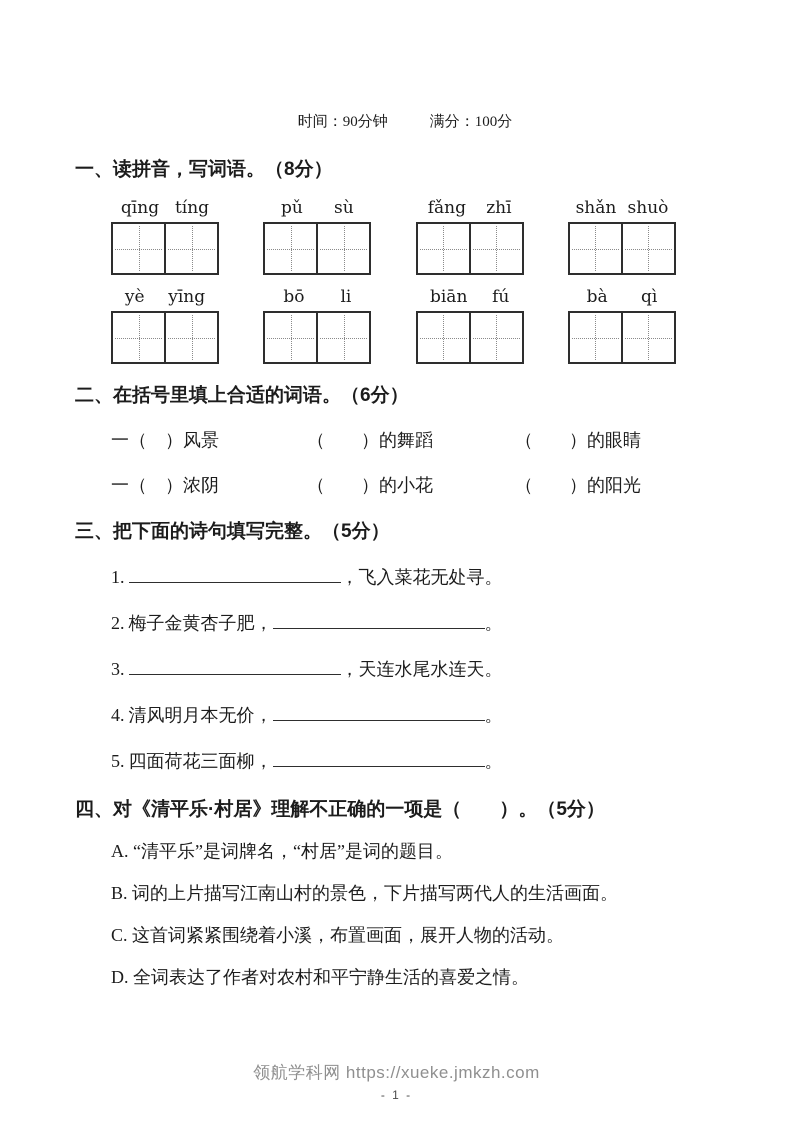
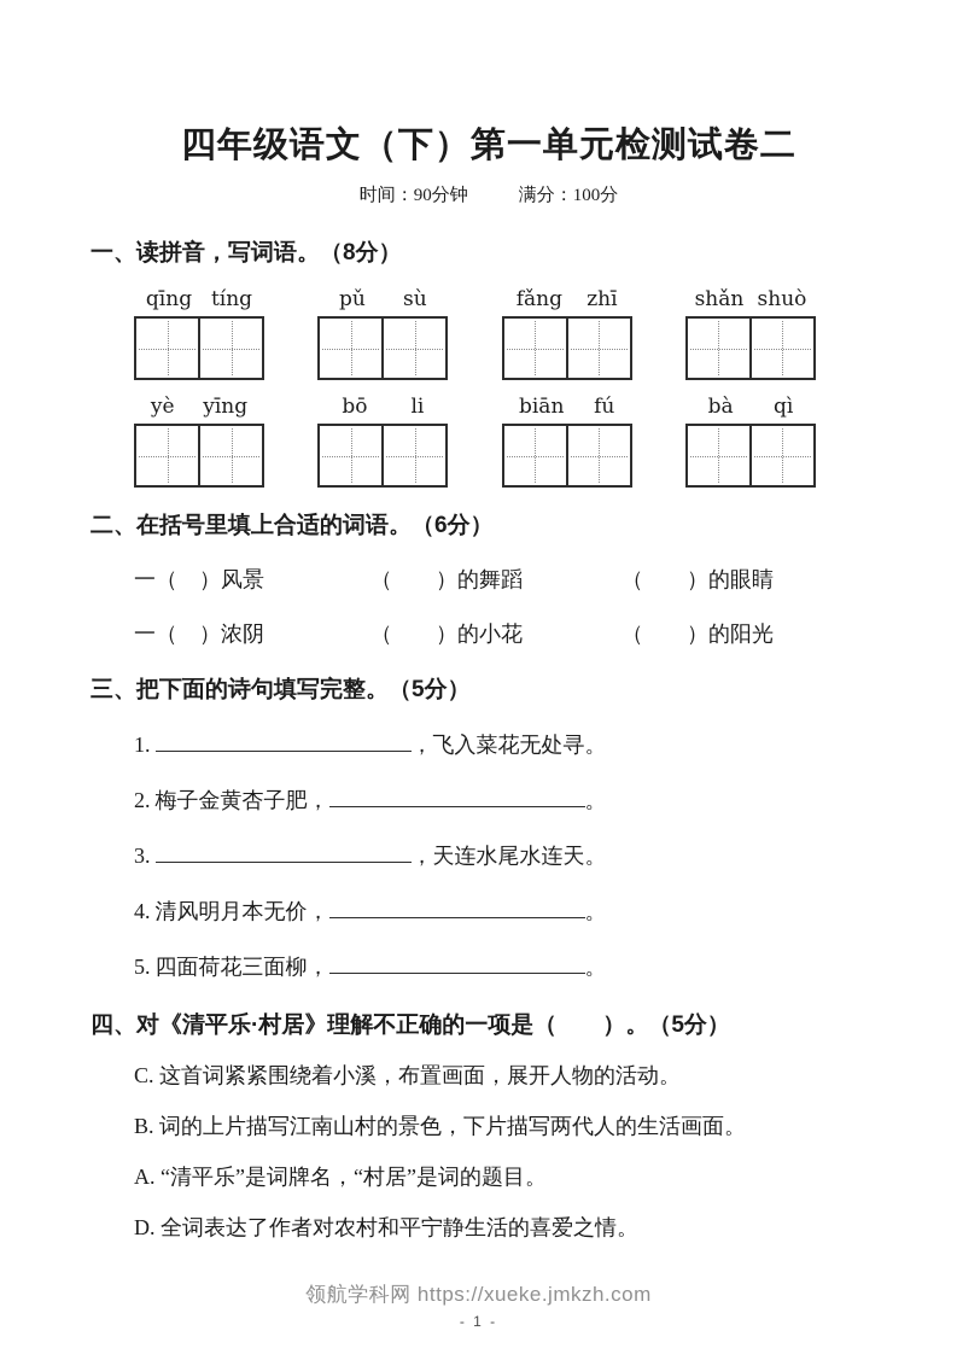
+ 四年级语文（下）第一单元检测试卷二
  时间：90分钟
  满分：100分
  一、读拼音，写词语。（8分）
  qīng
  tíng
  pǔ
  sù
  fǎng
  zhī
  shǎn
  shuò
  yè
  yīng
  bō
  li
  biān
  fú
  bà
  qì
  二、在括号里填上合适的词语。（6分）
  一（ ）风景
  （ ）的舞蹈
  （ ）的眼睛
  一（ ）浓阴
  （ ）的小花
  （ ）的阳光
  三、把下面的诗句填写完整。（5分）
  1. ，飞入菜花无处寻。
  2. 梅子金黄杏子肥， 。
  3. ，天连水尾水连天。
  4. 清风明月本无价， 。
  5. 四面荷花三面柳， 。
  四、对《清平乐·村居》理解不正确的一项是（ ）。（5分）
- A. “清平乐”是词牌名，“村居”是词的题目。
+ C. 这首词紧紧围绕着小溪，布置画面，展开人物的活动。
  B. 词的上片描写江南山村的景色，下片描写两代人的生活画面。
- C. 这首词紧紧围绕着小溪，布置画面，展开人物的活动。
+ A. “清平乐”是词牌名，“村居”是词的题目。
  D. 全词表达了作者对农村和平宁静生活的喜爱之情。
  领航学科网 https://xueke.jmkzh.com
  - 1 -
